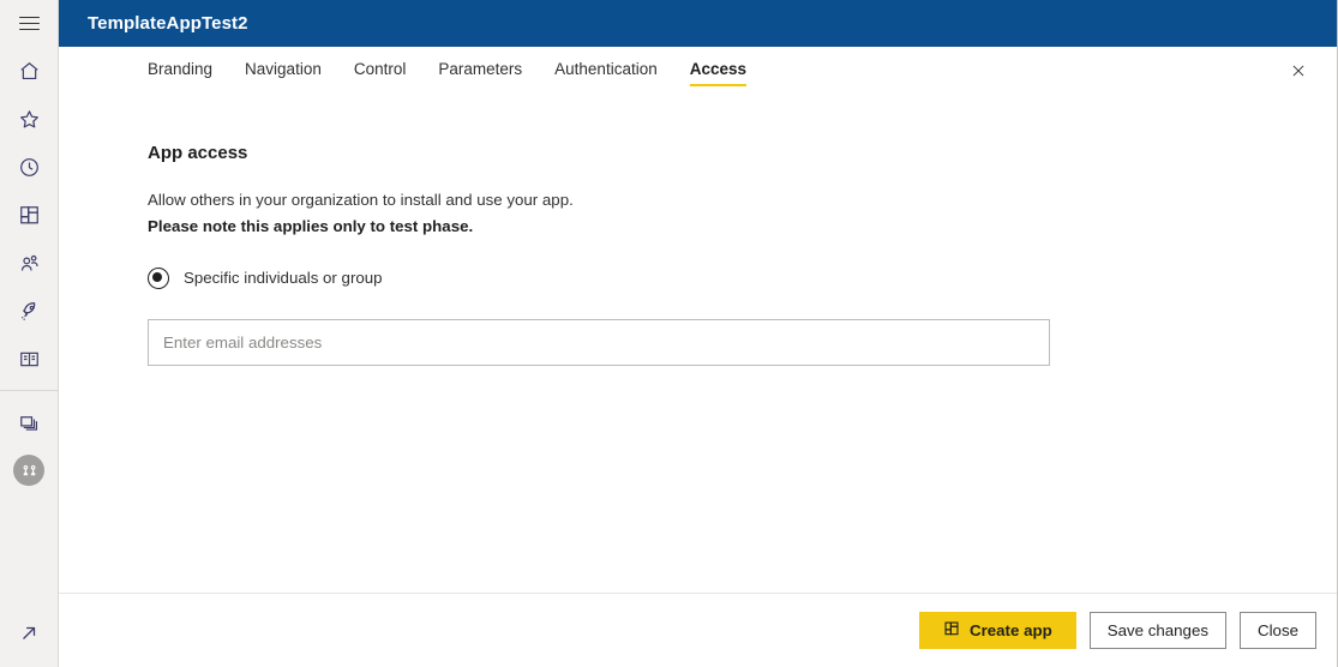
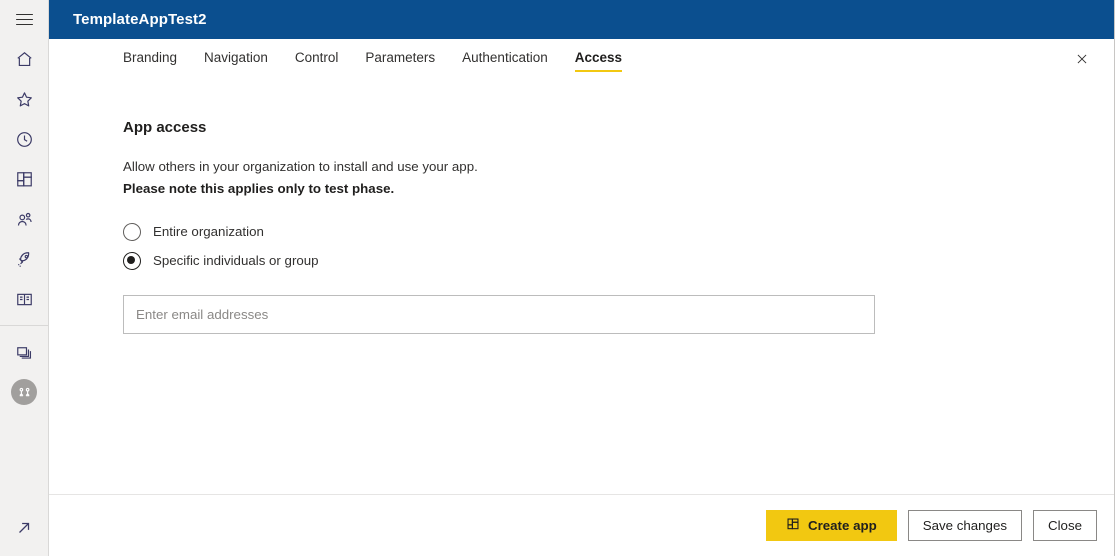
  TemplateAppTest2
  Branding
  Navigation
  Control
  Parameters
  Authentication
  Access
  App access
  Allow others in your organization to install and use your app.
  Please note this applies only to test phase.
+ Entire organization
  Specific individuals or group
  Enter email addresses
  Create app
  Save changes
  Close
